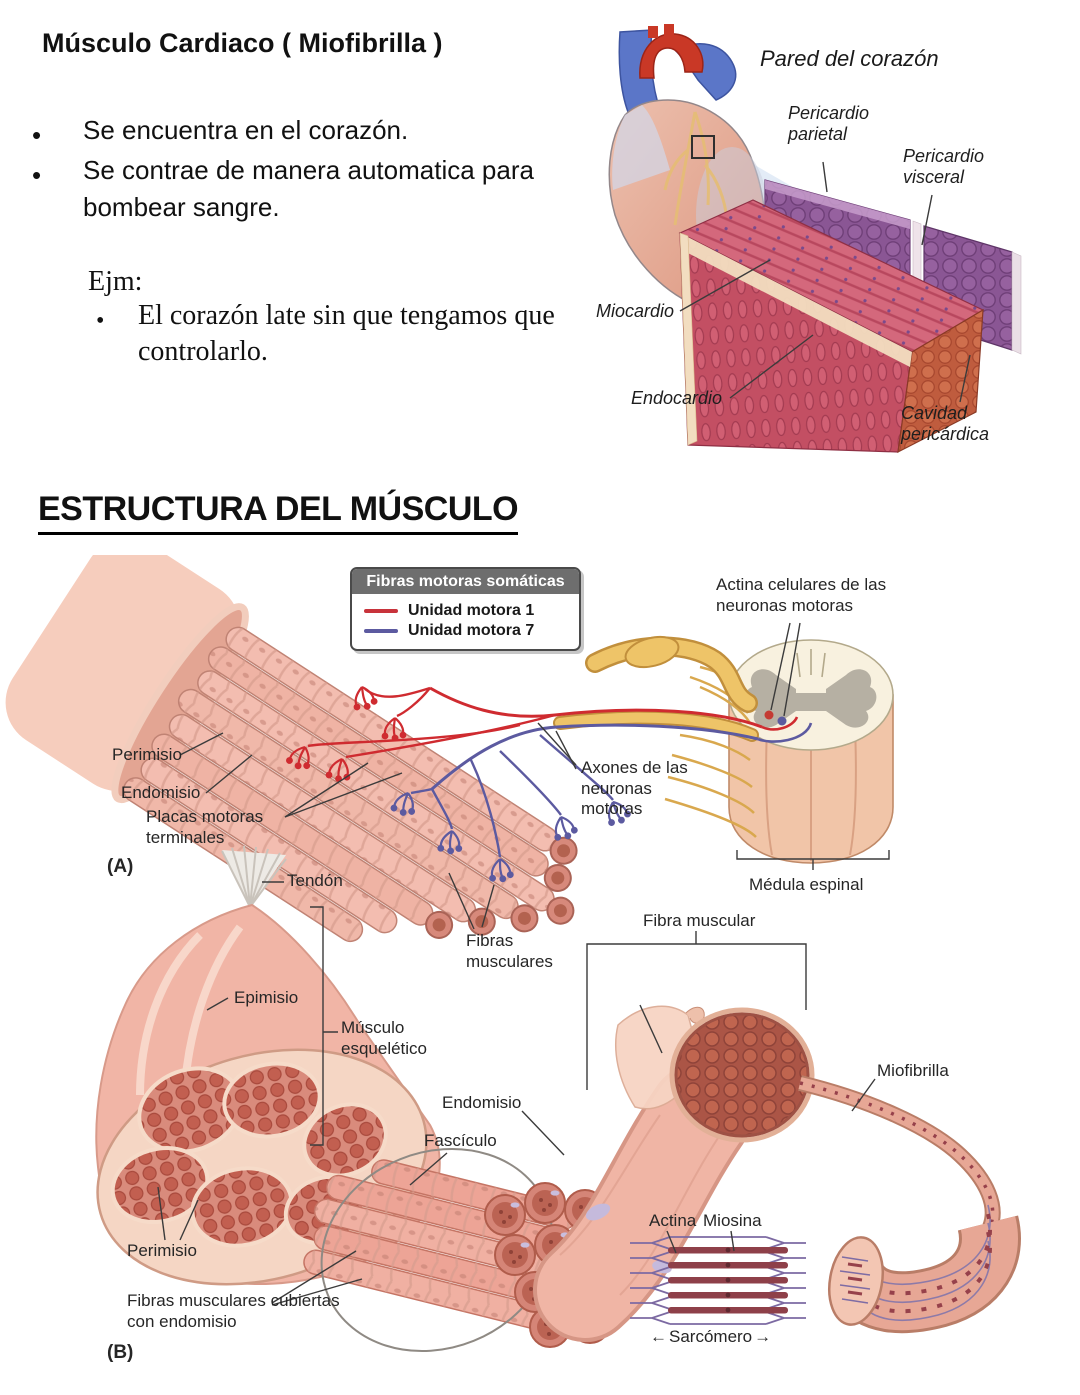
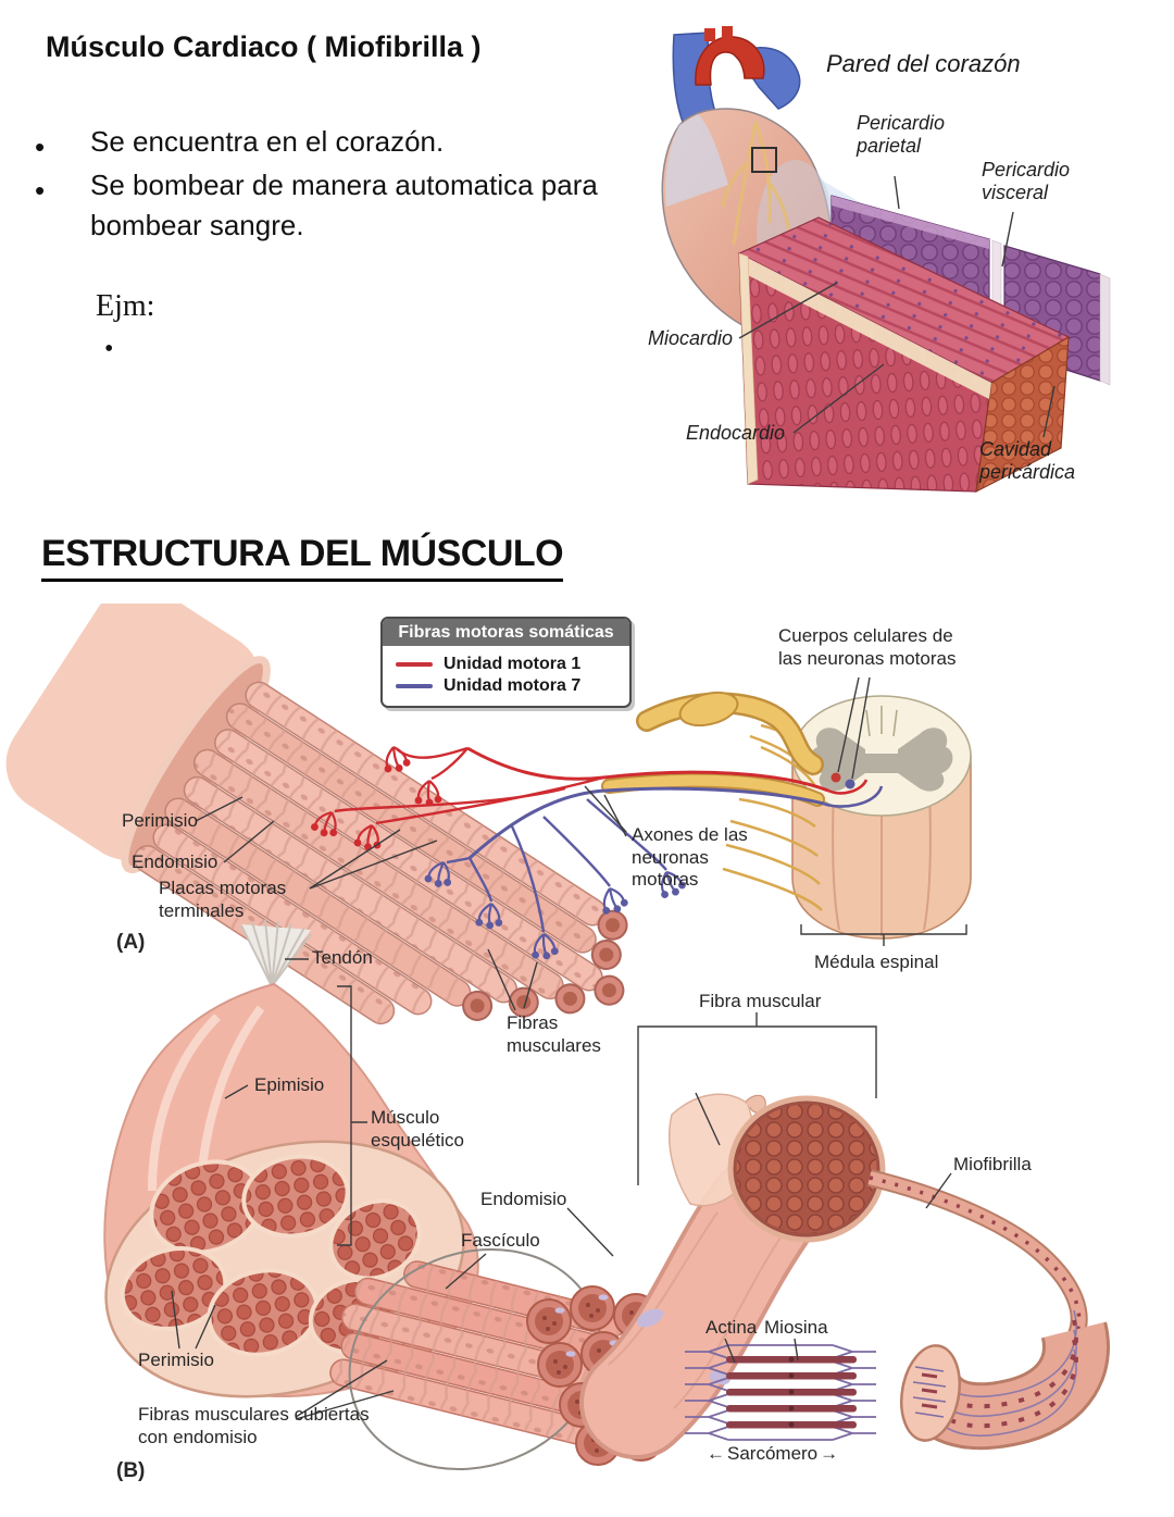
  Músculo Cardiaco ( Miofibrilla )
  •
  Se encuentra en el corazón.
  •
- Se contrae de manera automatica para bombear sangre.
+ Se bombear de manera automatica para bombear sangre.
  Ejm:
  •
- El corazón late sin que tengamos que controlarlo.
  Pared del corazón
  Pericardio parietal
  Pericardio visceral
  Miocardio
  Endocardio
  Cavidad pericárdica
  ESTRUCTURA DEL MÚSCULO
  Fibras motoras somáticas
  Unidad motora 1
  Unidad motora 7
- Actina celulares de las neuronas motoras
+ Cuerpos celulares de las neuronas motoras
  Perimisio
  Endomisio
  Placas motoras terminales
  (A)
  Tendón
  Axones de las neuronas motoras
  Fibras musculares
  Médula espinal
  Fibra muscular
  Epimisio
  Músculo esquelético
  Endomisio
  Fascículo
  Miofibrilla
  Perimisio
  Fibras musculares cubiertas con endomisio
  (B)
  Actina
  Miosina
  ←
  Sarcómero
  →
